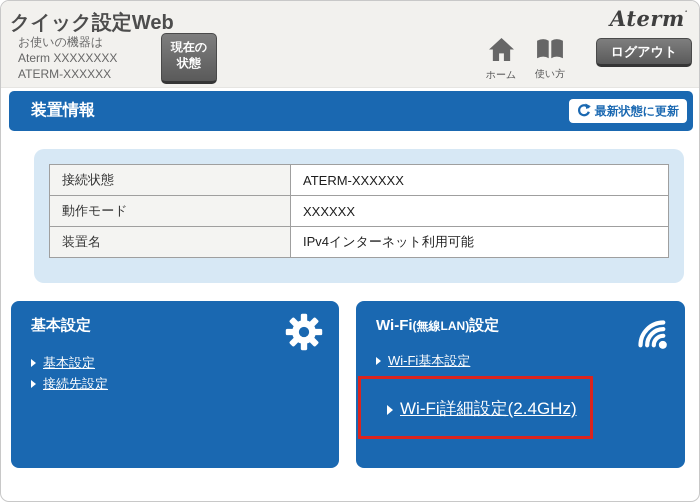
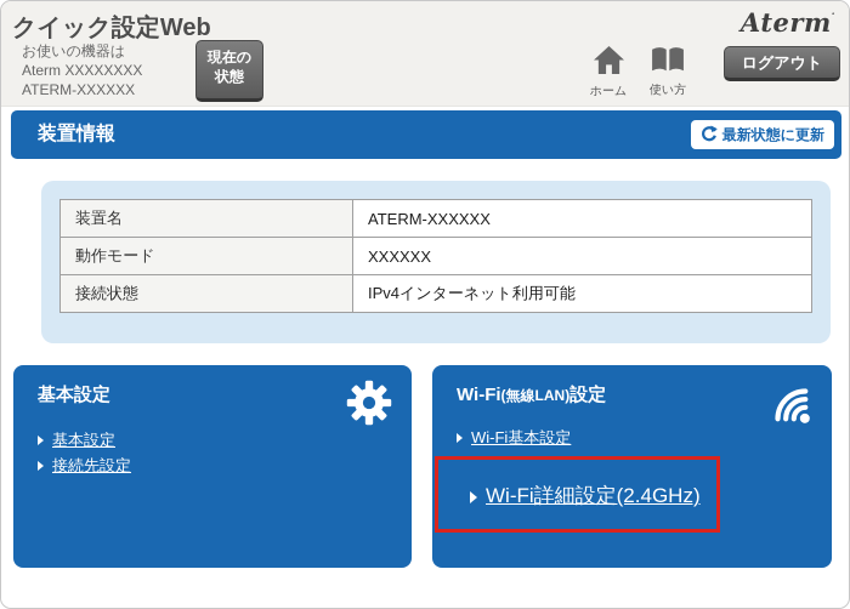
  クイック設定Web
  お使いの機器は
  Aterm XXXXXXXX
  ATERM-XXXXXX
  現在の
  状態
  Aterm·
  ホーム
  使い方
  ログアウト
  装置情報
  最新状態に更新
- 接続状態	ATERM-XXXXXX
+ 装置名	ATERM-XXXXXX
  動作モード	XXXXXX
- 装置名	IPv4インターネット利用可能
+ 接続状態	IPv4インターネット利用可能
  基本設定
  基本設定
  接続先設定
  Wi-Fi(無線LAN)設定
  Wi-Fi基本設定
  Wi-Fi詳細設定(2.4GHz)
